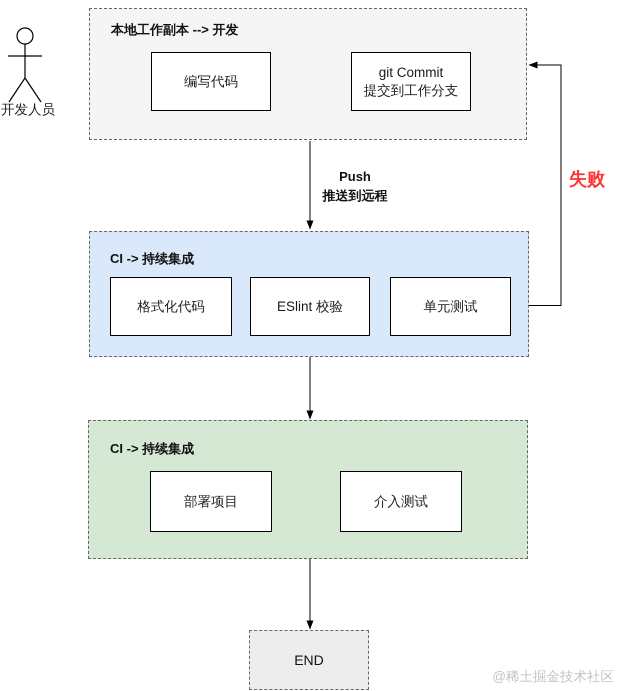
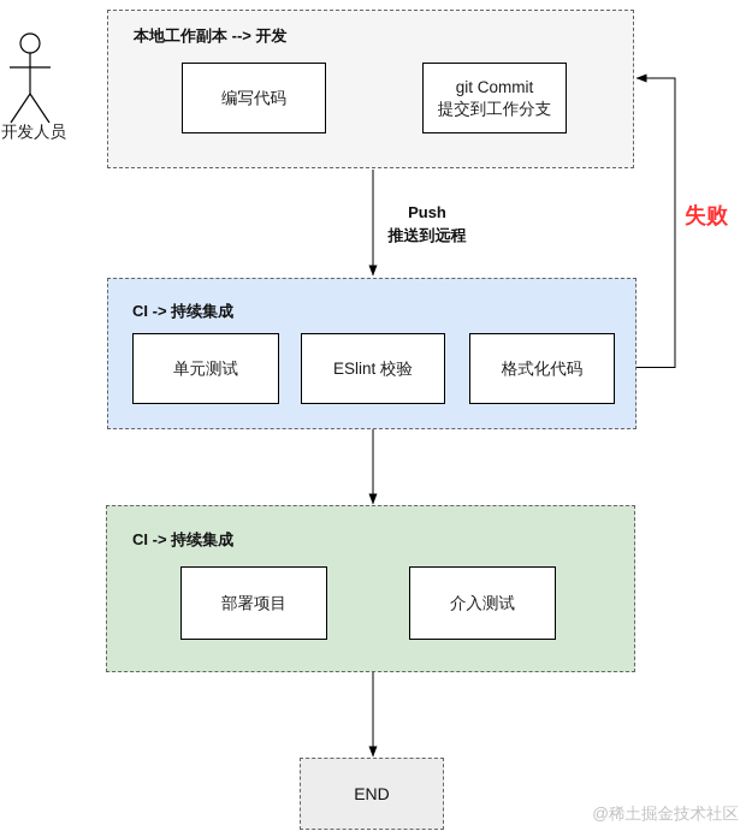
  开发人员
  本地工作副本 --> 开发
  编写代码
  git Commit
  提交到工作分支
  Push
  推送到远程
  失败
  CI -> 持续集成
- 格式化代码
+ 单元测试
  ESlint 校验
- 单元测试
+ 格式化代码
  CI -> 持续集成
  部署项目
  介入测试
  END
  @稀土掘金技术社区
